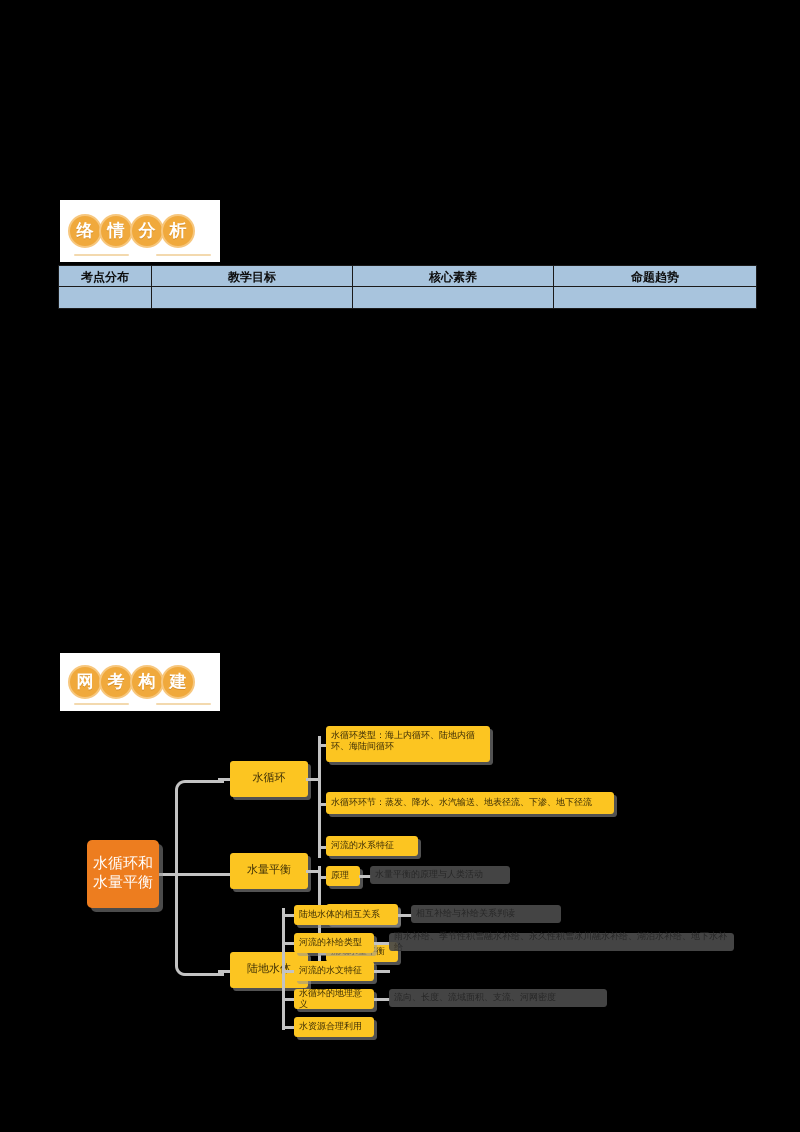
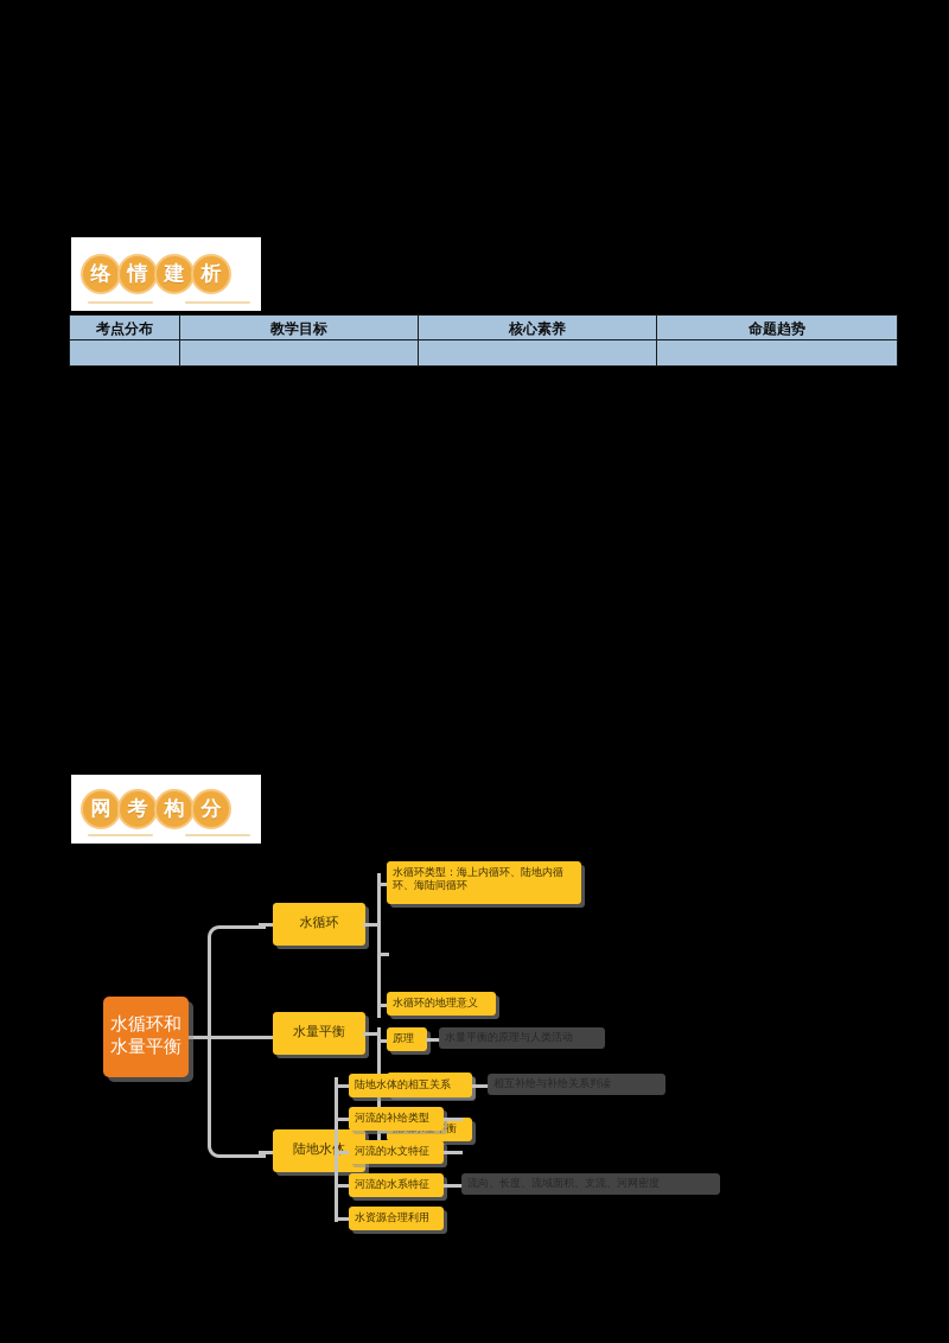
  络
  情
- 分
+ 建
  析
  考点分布	教学目标	核心素养	命题趋势
  网
  考
  构
- 建
+ 分
  水循环和水量平衡
  水循环
  水循环类型：海上内循环、陆地内循环、海陆间循环
- 水循环环节：蒸发、降水、水汽输送、地表径流、下渗、地下径流
- 河流的水系特征
+ 水循环的地理意义
  水量平衡
  原理
  水量平衡的原理与人类活动
  陆地水
  陆地水体的相互关系
  相互补给与补给关系判读
  河流的补给类型
- 雨水补给、季节性积雪融水补给、永久性积雪冰川融水补给、湖泊水补给、地下水补给
  河流的水文特征
- 水循环的地理意义
+ 河流的水系特征
  流向、长度、流域面积、支流、河网密度
  水资源合理利用
